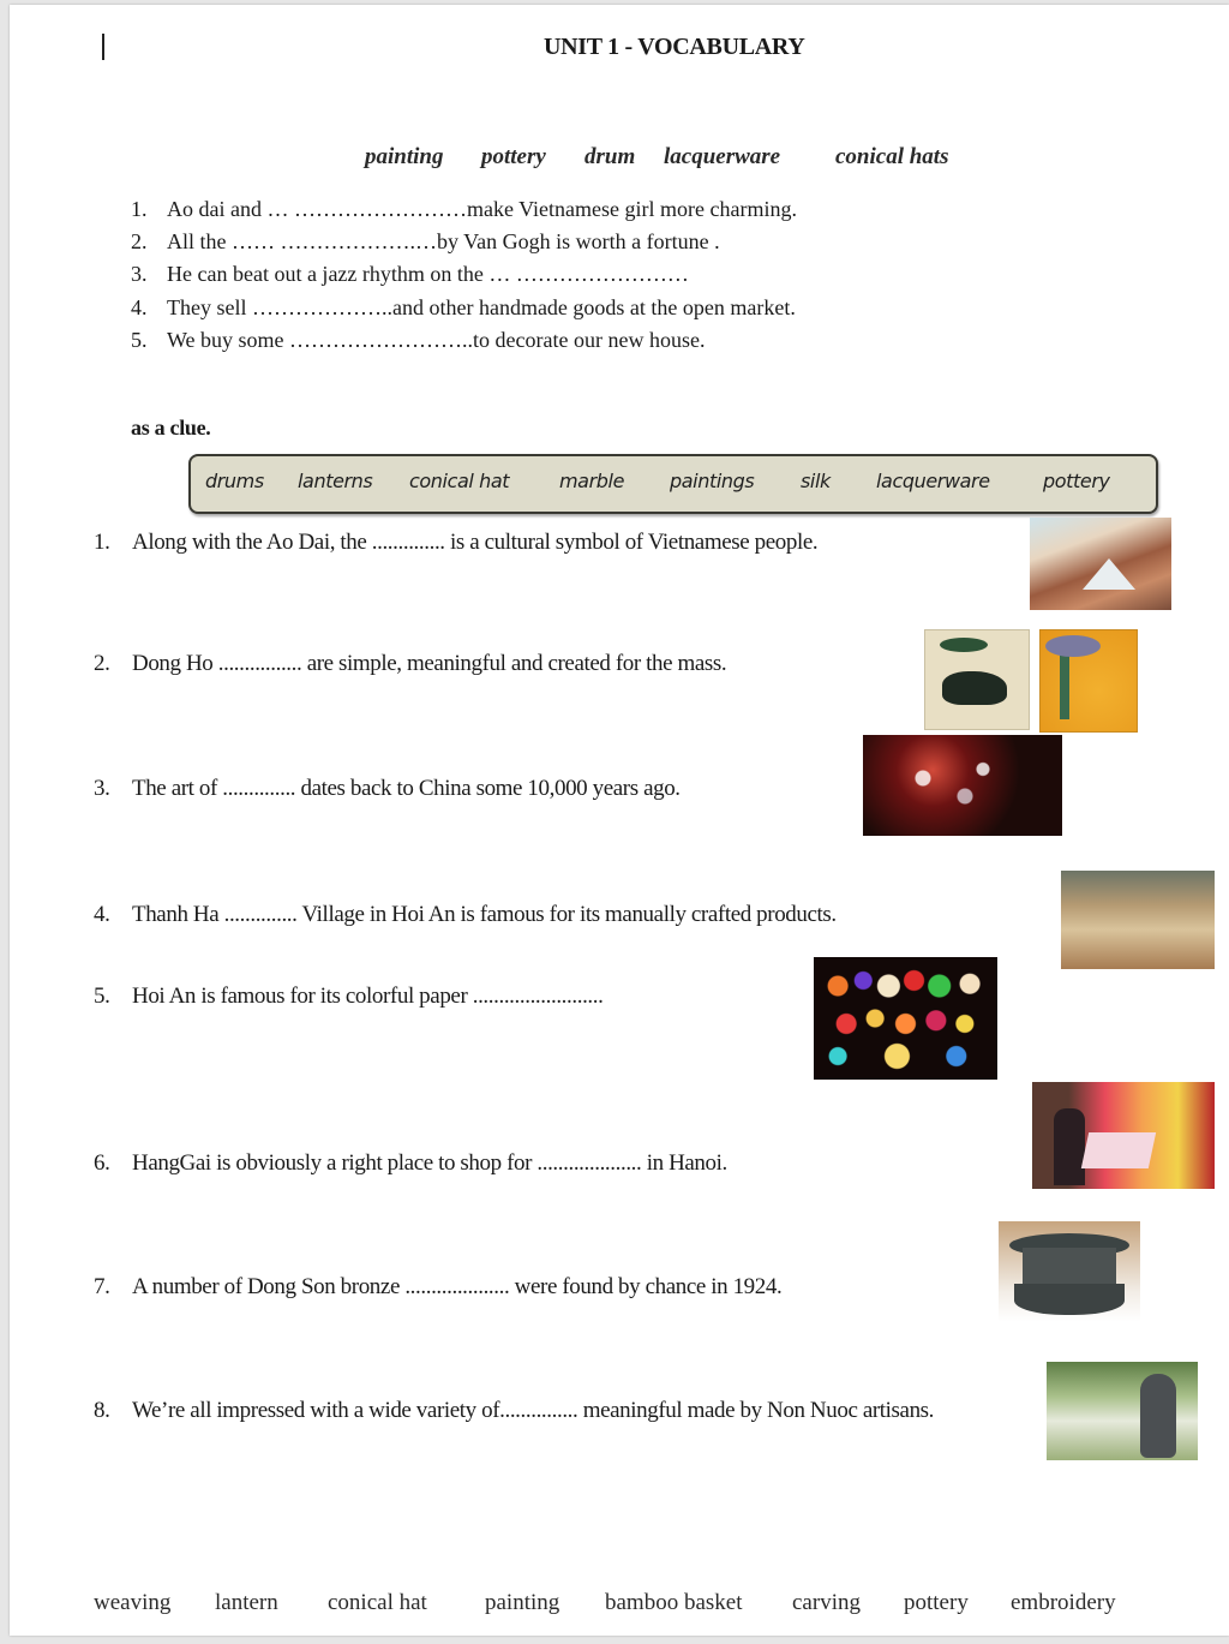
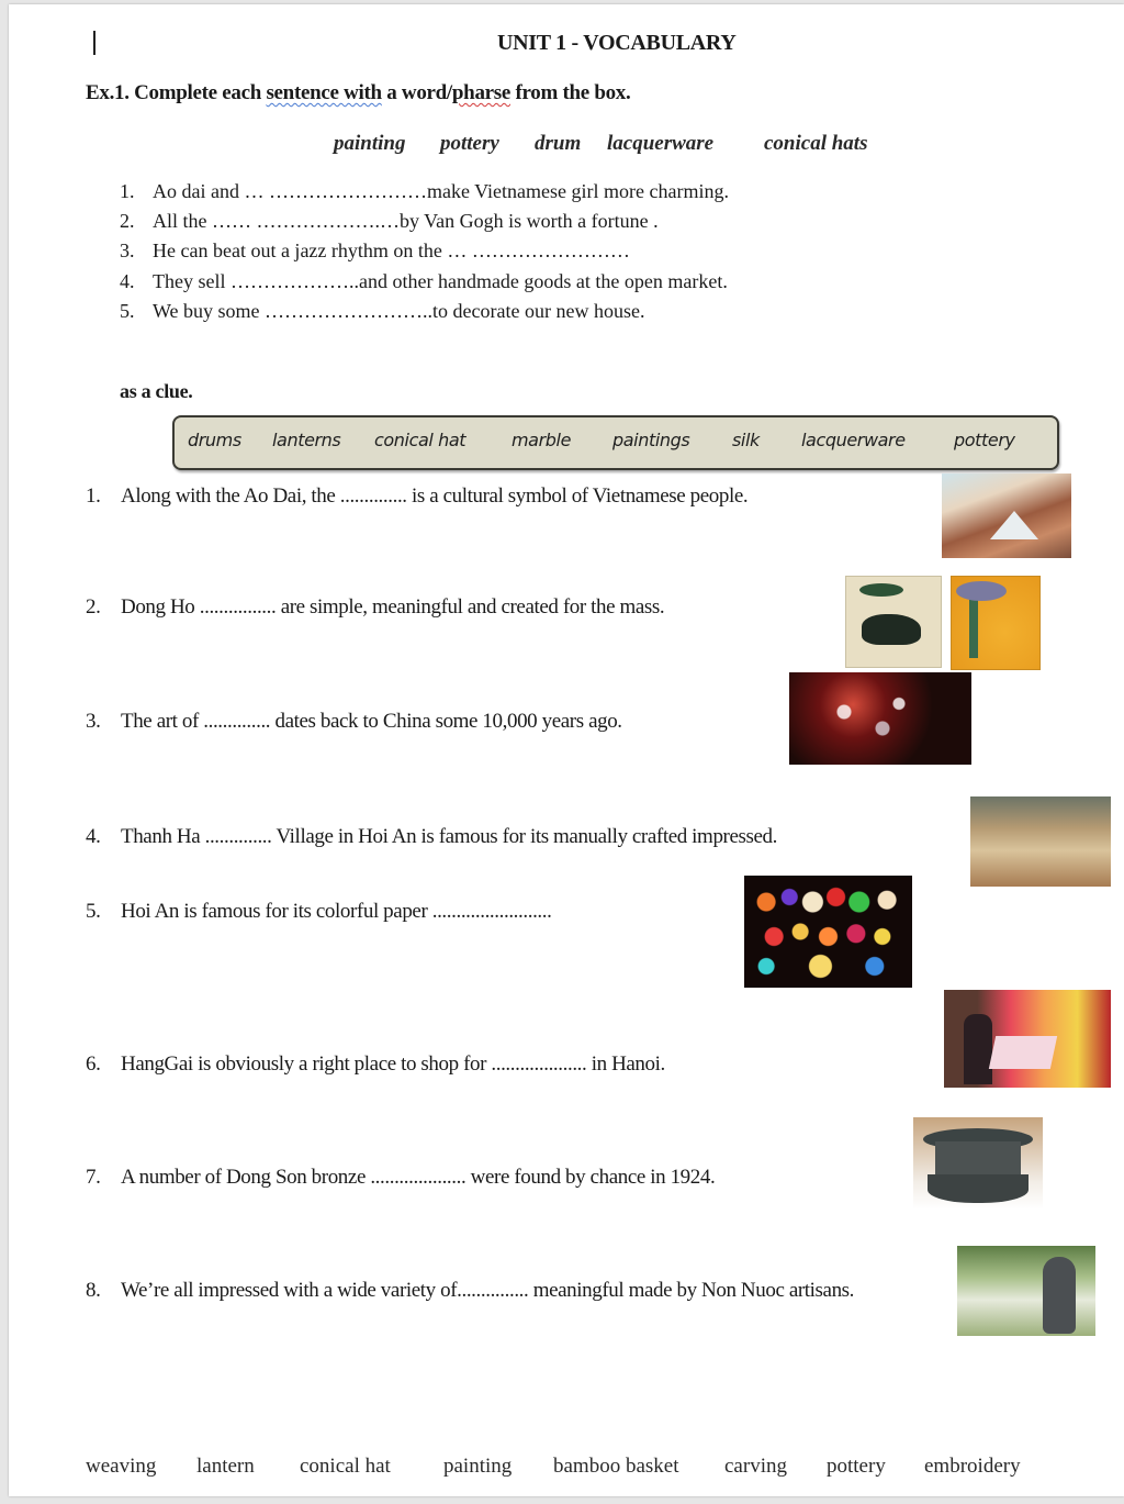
  UNIT 1 - VOCABULARY
+ Ex.1. Complete each sentence with a word/pharse from the box.
  painting
  pottery
  drum
  lacquerware
  conical hats
  1.
  Ao dai and … ……………………make Vietnamese girl more charming.
  2.
  All the …… ……………….…by Van Gogh is worth a fortune .
  3.
  He can beat out a jazz rhythm on the … ……………………
  4.
  They sell ………………..and other handmade goods at the open market.
  5.
  We buy some ……………………..to decorate our new house.
  as a clue.
  drums
  lanterns
  conical hat
  marble
  paintings
  silk
  lacquerware
  pottery
  1.
  Along with the Ao Dai, the .............. is a cultural symbol of Vietnamese people.
  2.
  Dong Ho ................ are simple, meaningful and created for the mass.
  3.
  The art of .............. dates back to China some 10,000 years ago.
  4.
- Thanh Ha .............. Village in Hoi An is famous for its manually crafted products.
+ Thanh Ha .............. Village in Hoi An is famous for its manually crafted impressed.
  5.
  Hoi An is famous for its colorful paper .........................
  6.
  HangGai is obviously a right place to shop for .................... in Hanoi.
  7.
  A number of Dong Son bronze .................... were found by chance in 1924.
  8.
  We’re all impressed with a wide variety of............... meaningful made by Non Nuoc artisans.
  weaving
  lantern
  conical hat
  painting
  bamboo basket
  carving
  pottery
  embroidery
